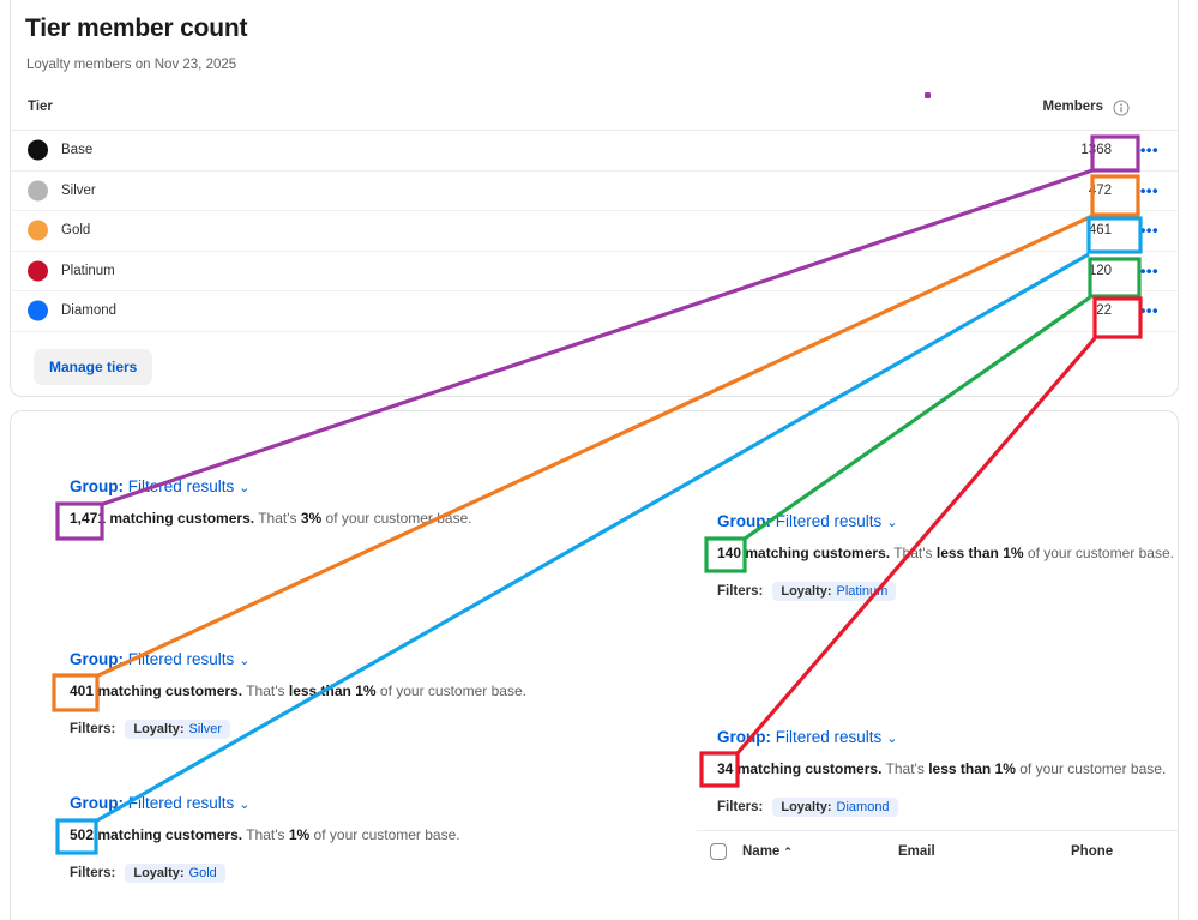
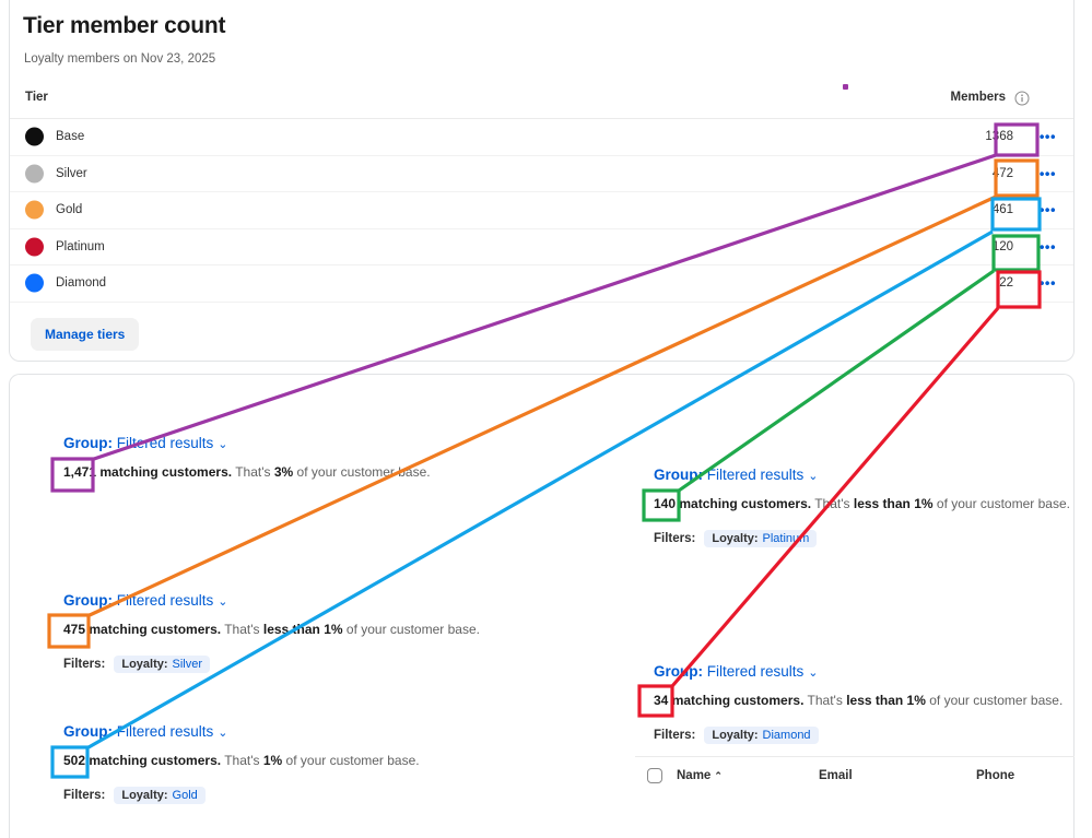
  Tier member count
  Loyalty members on Nov 23, 2025
  Tier
  Members
  Base
  168
  •••
  Silver
  •••
  Gold
  461
  •••
  Platinum
  120
  •••
  Diamond
  22
  •••
  Manage tiers
  Group: Filtred results ⌄
  1,47 matching customers. That's 3% of your customerase.
  Group: iltered results ⌄
- 401 matching customers. That's lesshan 1% of your customer base.
+ 475 matching customers. That's lesshan 1% of your customer base.
  Filters: Loyalty: Silver
  Group: Filtered results ⌄
  502 matching customers. That's 1% of your customer base.
  Filters: Loyalty: Gold
  Group Filtered results ⌄
  140 matching customers. That's less than 1% of your customer base.
  Filters: Loyalty: Platinum
  Grop: Filtered results ⌄
  34 matching customers. That's less than 1% of your customer base.
  Filters: Loyalty: Diamond
  Name ⌃
  Email
  Phone
